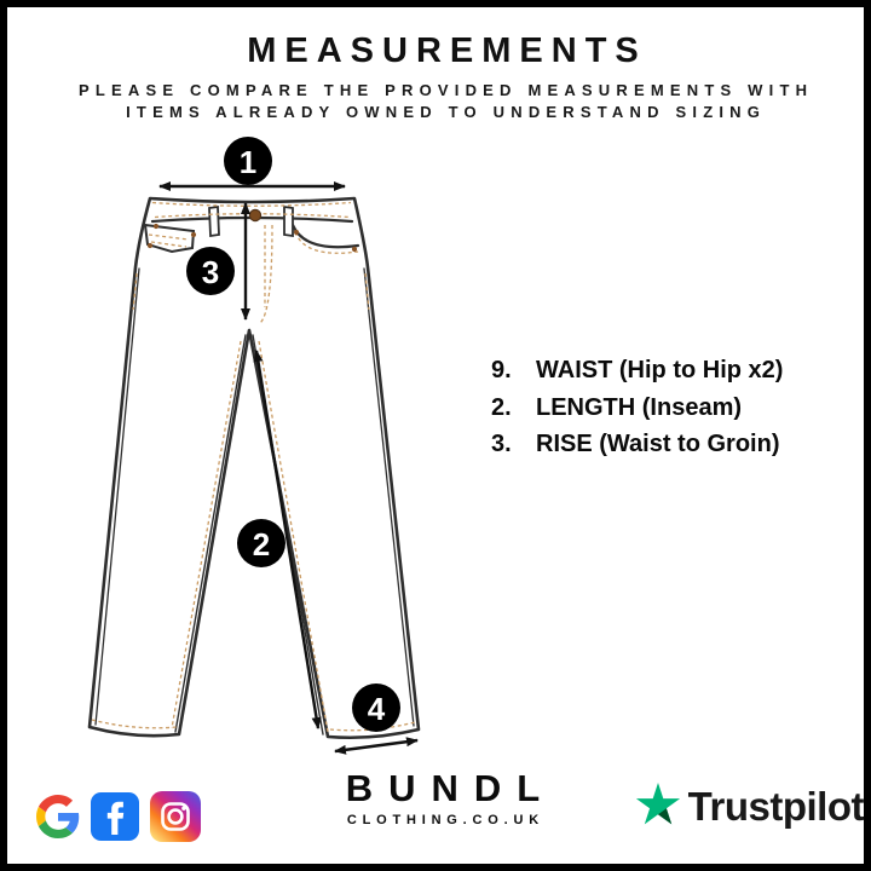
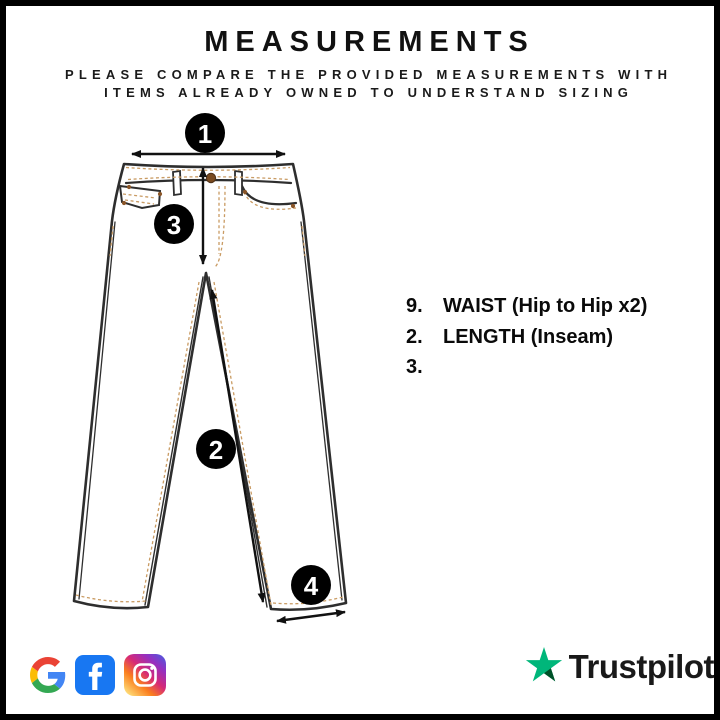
  MEASUREMENTS
  PLEASE COMPARE THE PROVIDED MEASUREMENTS WITH
  ITEMS ALREADY OWNED TO UNDERSTAND SIZING
  1
  3
  2
  4
  9.
  WAIST (Hip to Hip x2)
  2.
  LENGTH (Inseam)
  3.
- RISE (Waist to Groin)
- BUNDL
- CLOTHING.CO.UK
  Trustpilot
